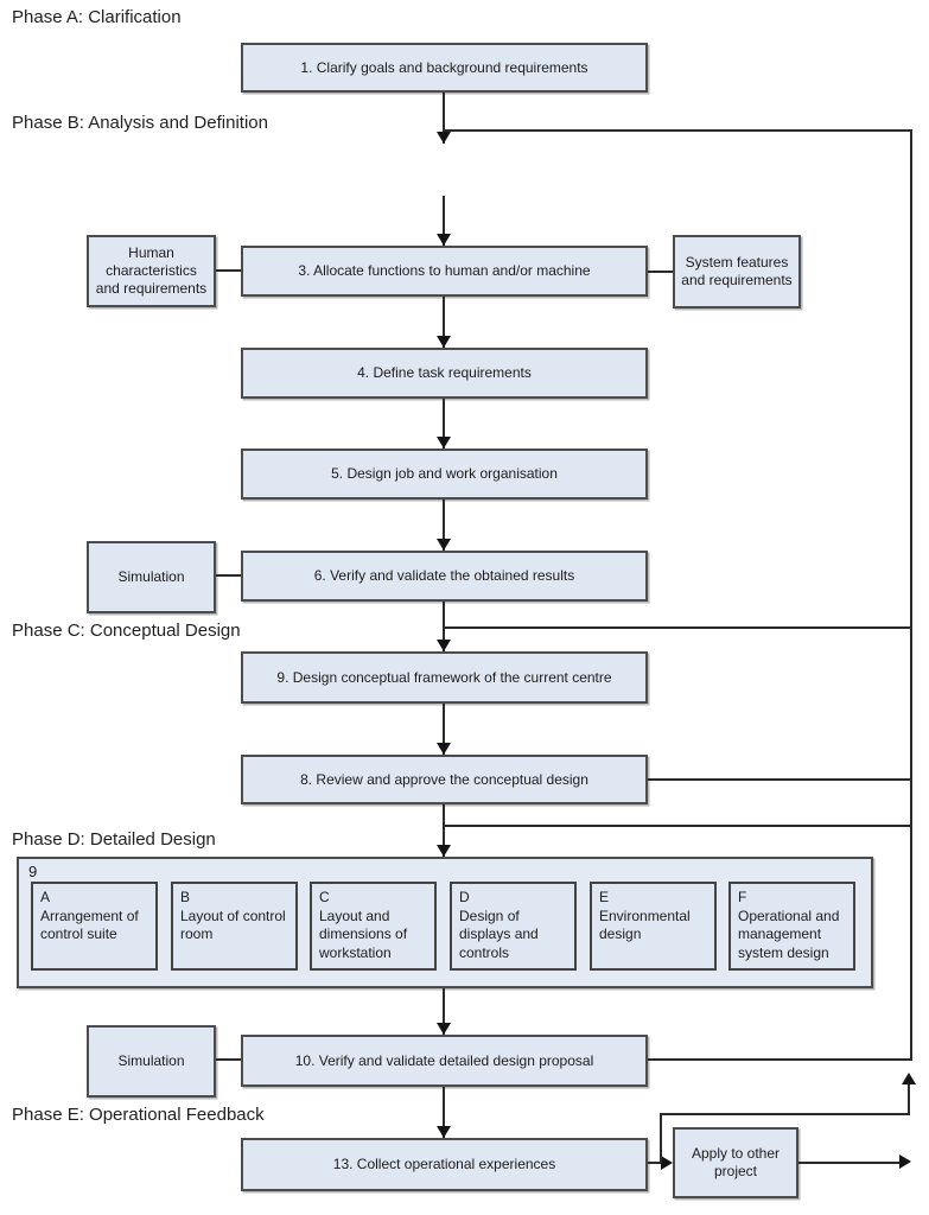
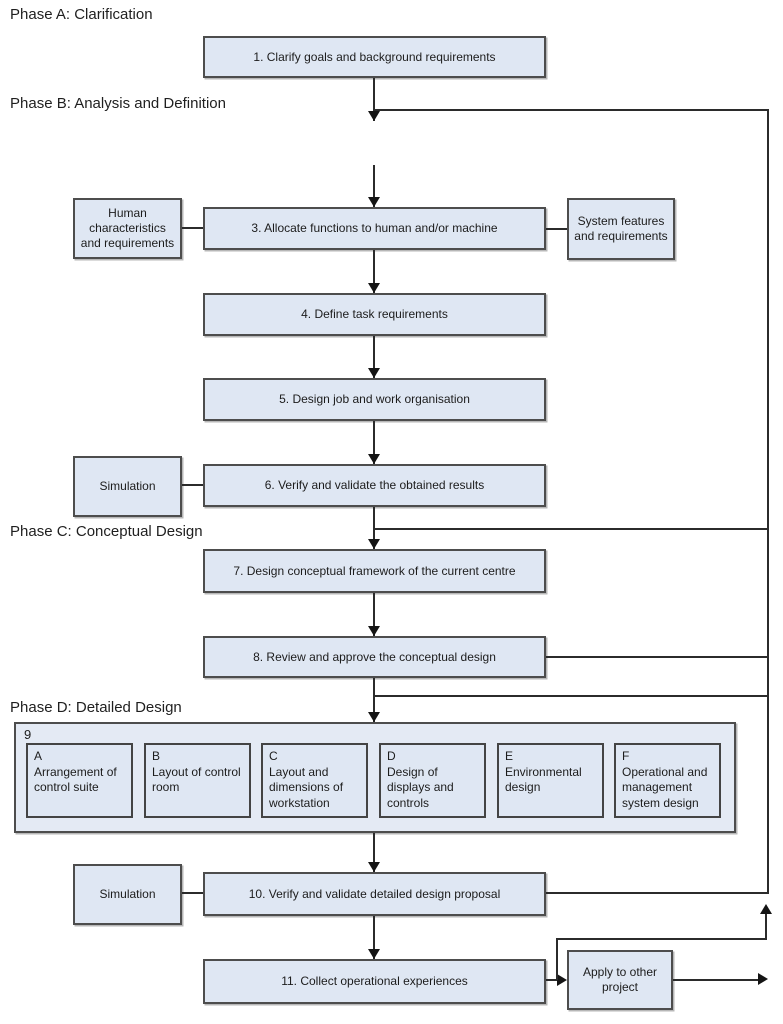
  Phase A: Clarification
  Phase B: Analysis and Definition
  Phase C: Conceptual Design
  Phase D: Detailed Design
- Phase E: Operational Feedback
  1. Clarify goals and background requirements
  3. Allocate functions to human and/or machine
  4. Define task requirements
  5. Design job and work organisation
  6. Verify and validate the obtained results
- 9. Design conceptual framework of the current centre
+ 7. Design conceptual framework of the current centre
  8. Review and approve the conceptual design
  10. Verify and validate detailed design proposal
- 13. Collect operational experiences
+ 11. Collect operational experiences
  Human characteristics and requirements
  System features and requirements
  Simulation
  Simulation
  Apply to other project
  9
  A
  Arrangement of control suite
  B
  Layout of control room
  C
  Layout and dimensions of workstation
  D
  Design of displays and controls
  E
  Environmental design
  F
  Operational and management system design
